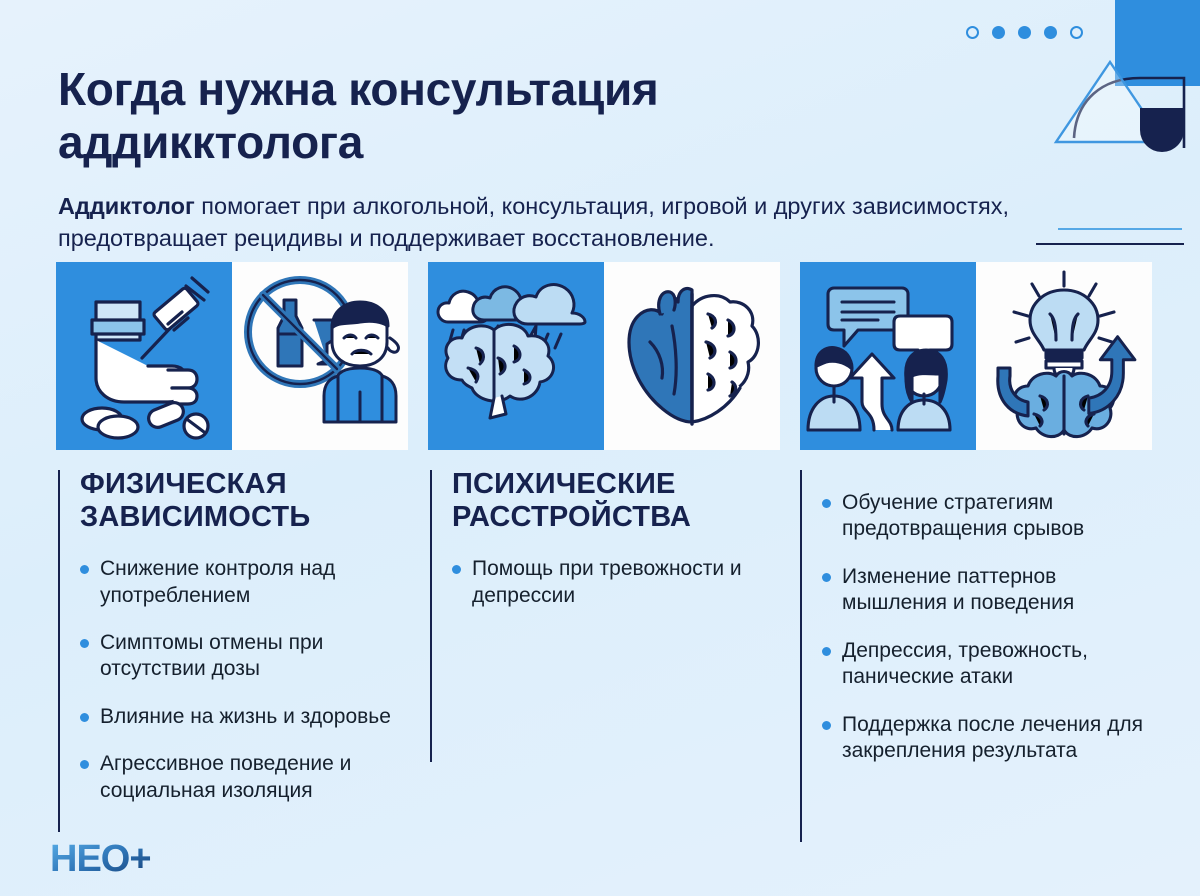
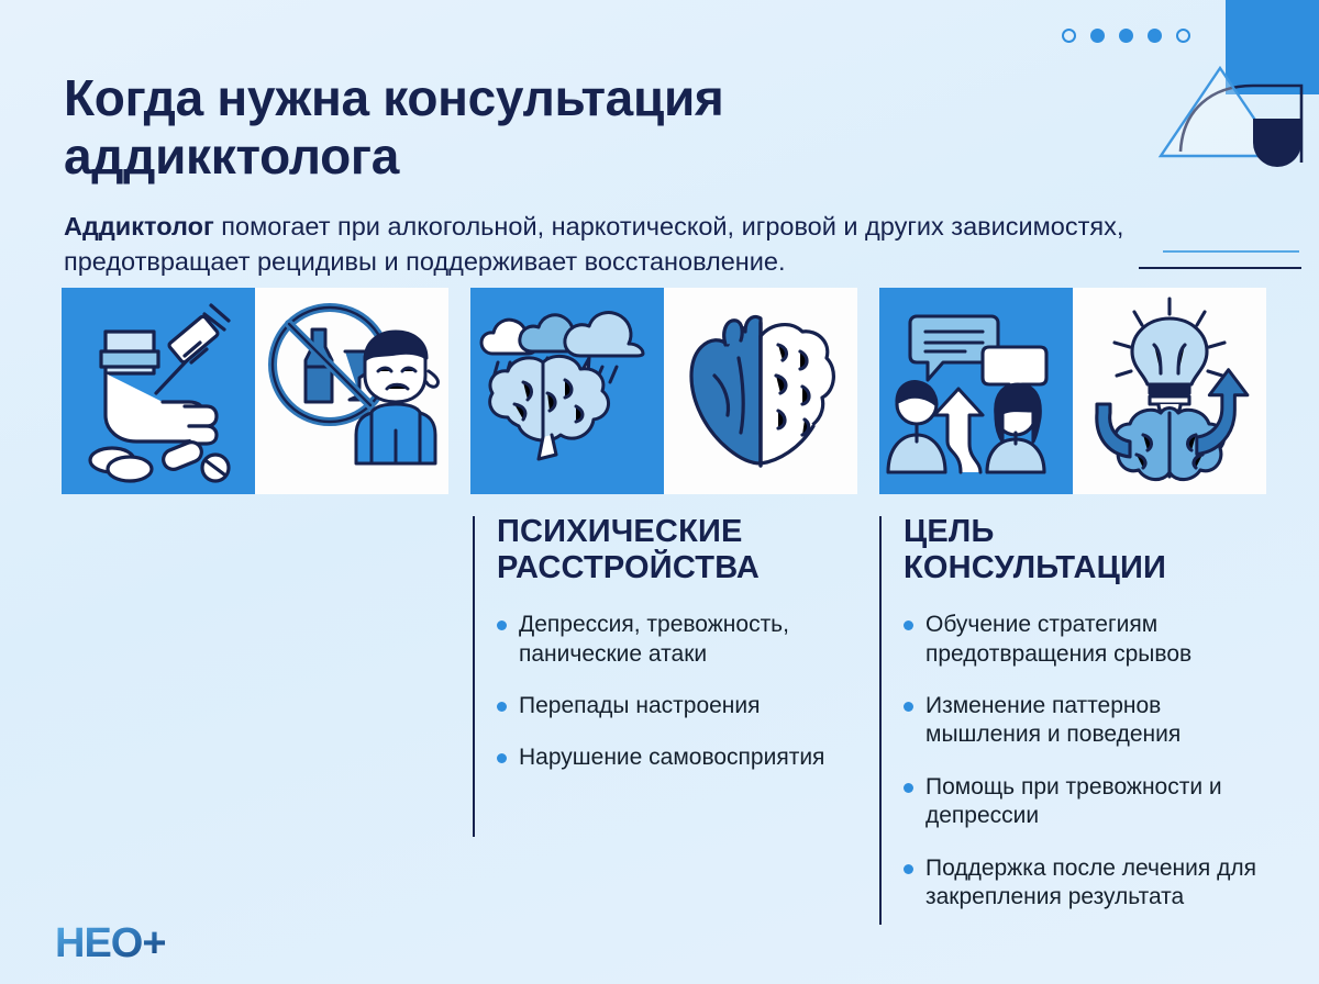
  Когда нужна консультация
  аддикктолога
- Аддиктолог помогает при алкогольной, консультация, игровой и других зависимостях, предотвращает рецидивы и поддерживает восстановление.
+ Аддиктолог помогает при алкогольной, наркотической, игровой и других зависимостях, предотвращает рецидивы и поддерживает восстановление.
- ФИЗИЧЕСКАЯ
- ЗАВИСИМОСТЬ
- Снижение контроля над употреблением
- Симптомы отмены при отсутствии дозы
- Влияние на жизнь и здоровье
- Агрессивное поведение и социальная изоляция
  ПСИХИЧЕСКИЕ
  РАССТРОЙСТВА
- Помощь при тревожности и депрессии
+ Депрессия, тревожность, панические атаки
+ Перепады настроения
+ Нарушение самовосприятия
+ ЦЕЛЬ
+ КОНСУЛЬТАЦИИ
  Обучение стратегиям предотвращения срывов
  Изменение паттернов мышления и поведения
- Депрессия, тревожность, панические атаки
+ Помощь при тревожности и депрессии
  Поддержка после лечения для закрепления результата
  НЕО+
